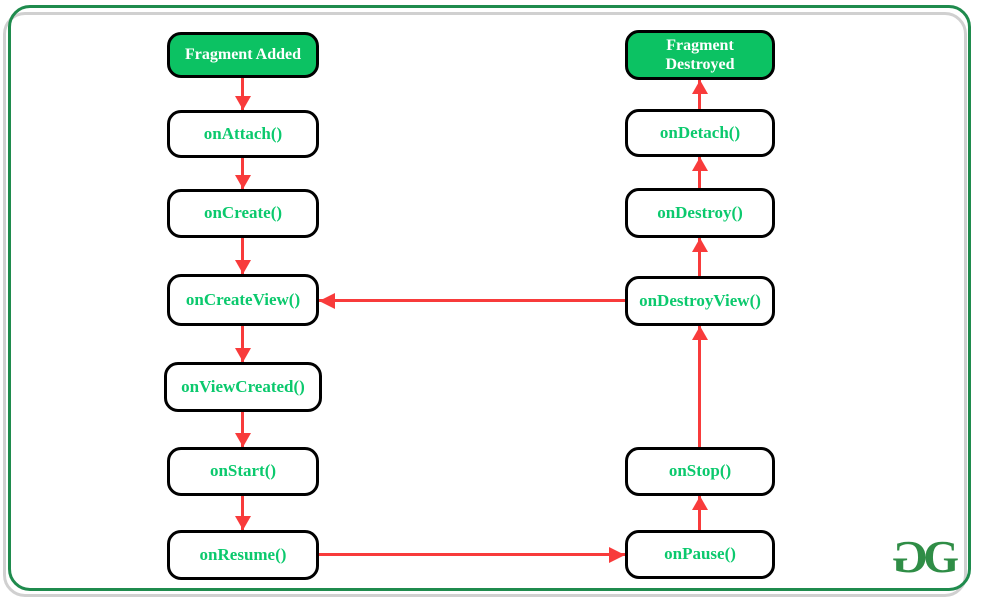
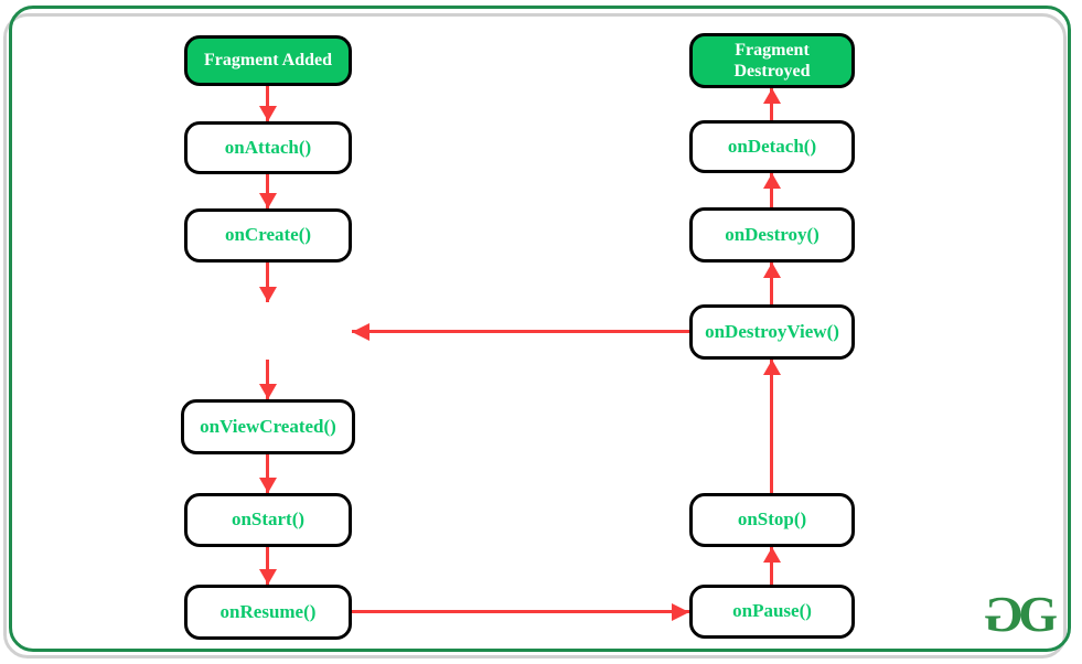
  Fragment Added
  onAttach()
  onCreate()
- onCreateView()
  onViewCreated()
  onStart()
  onResume()
  Fragment Destroyed
  onDetach()
  onDestroy()
  onDestroyView()
  onStop()
  onPause()
